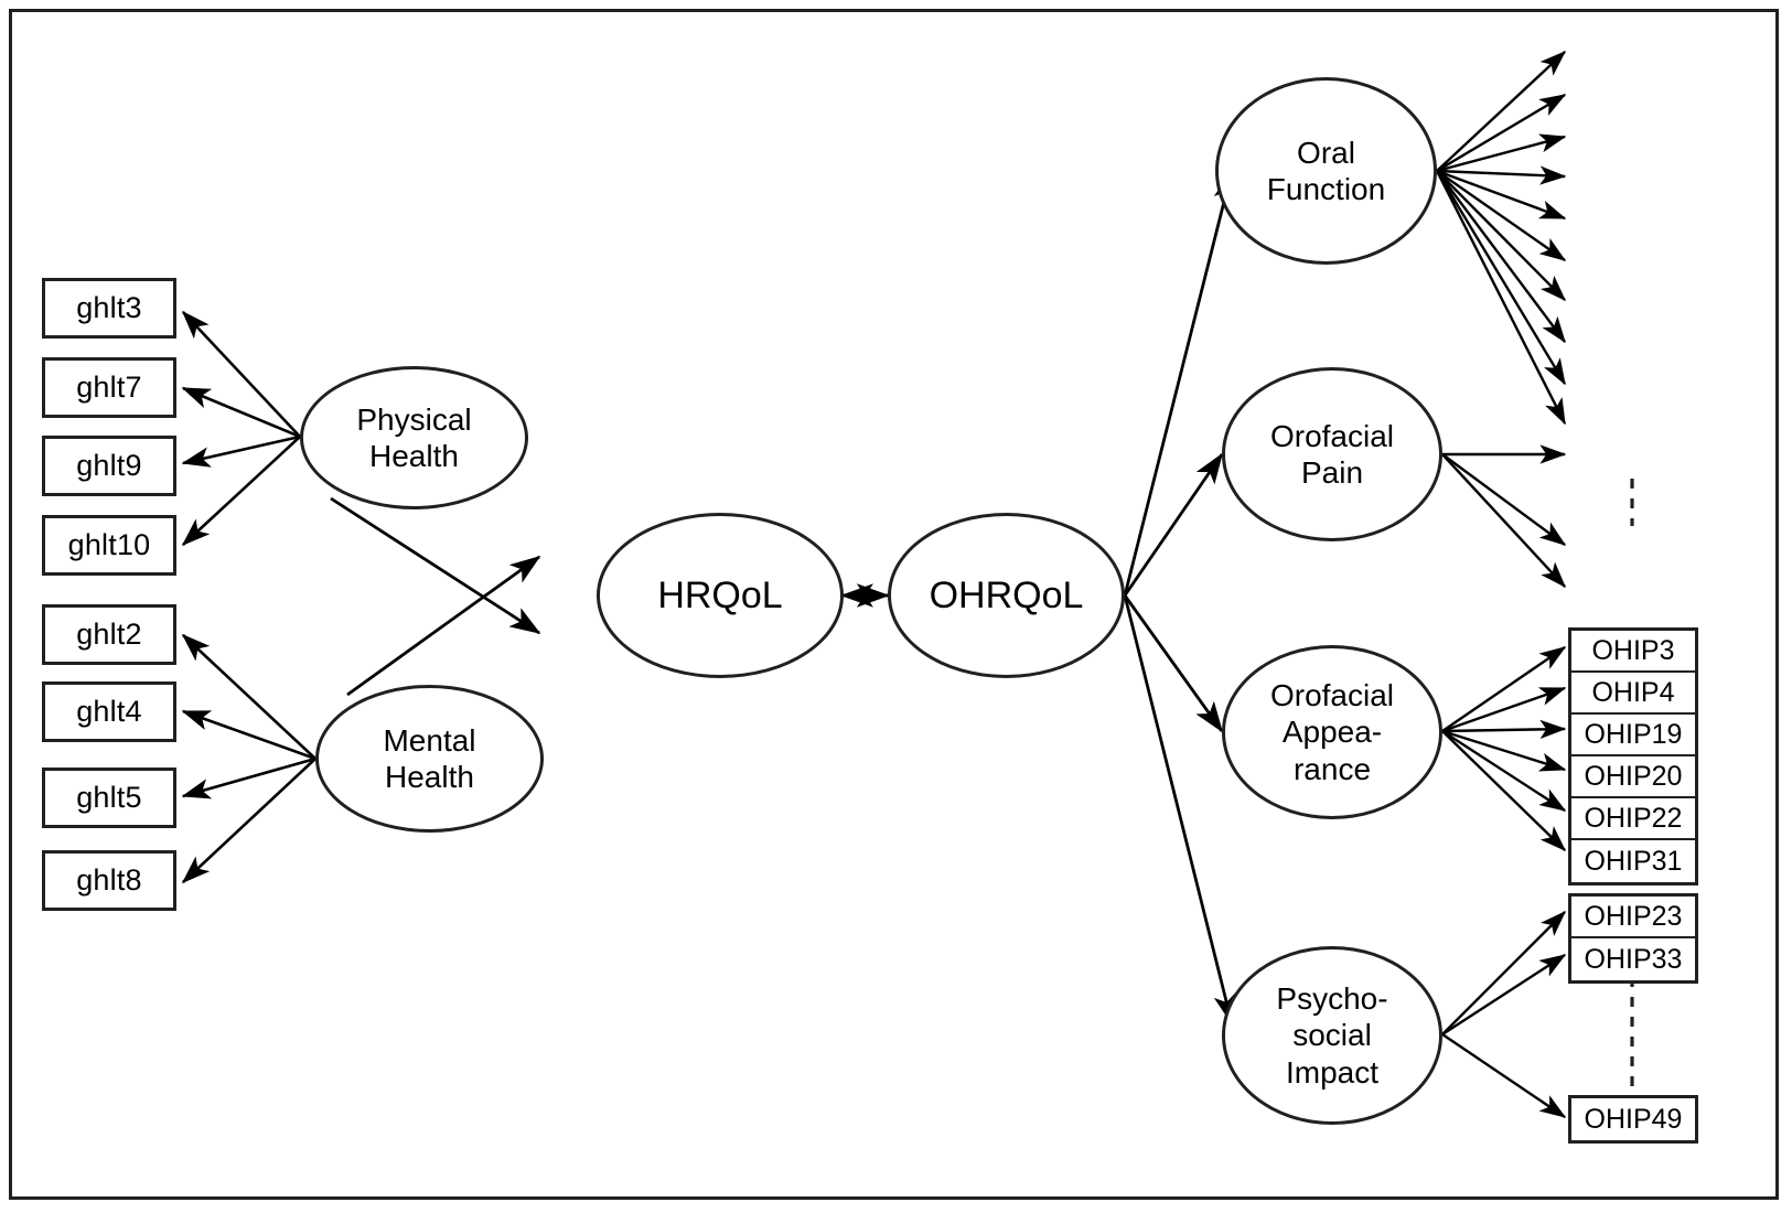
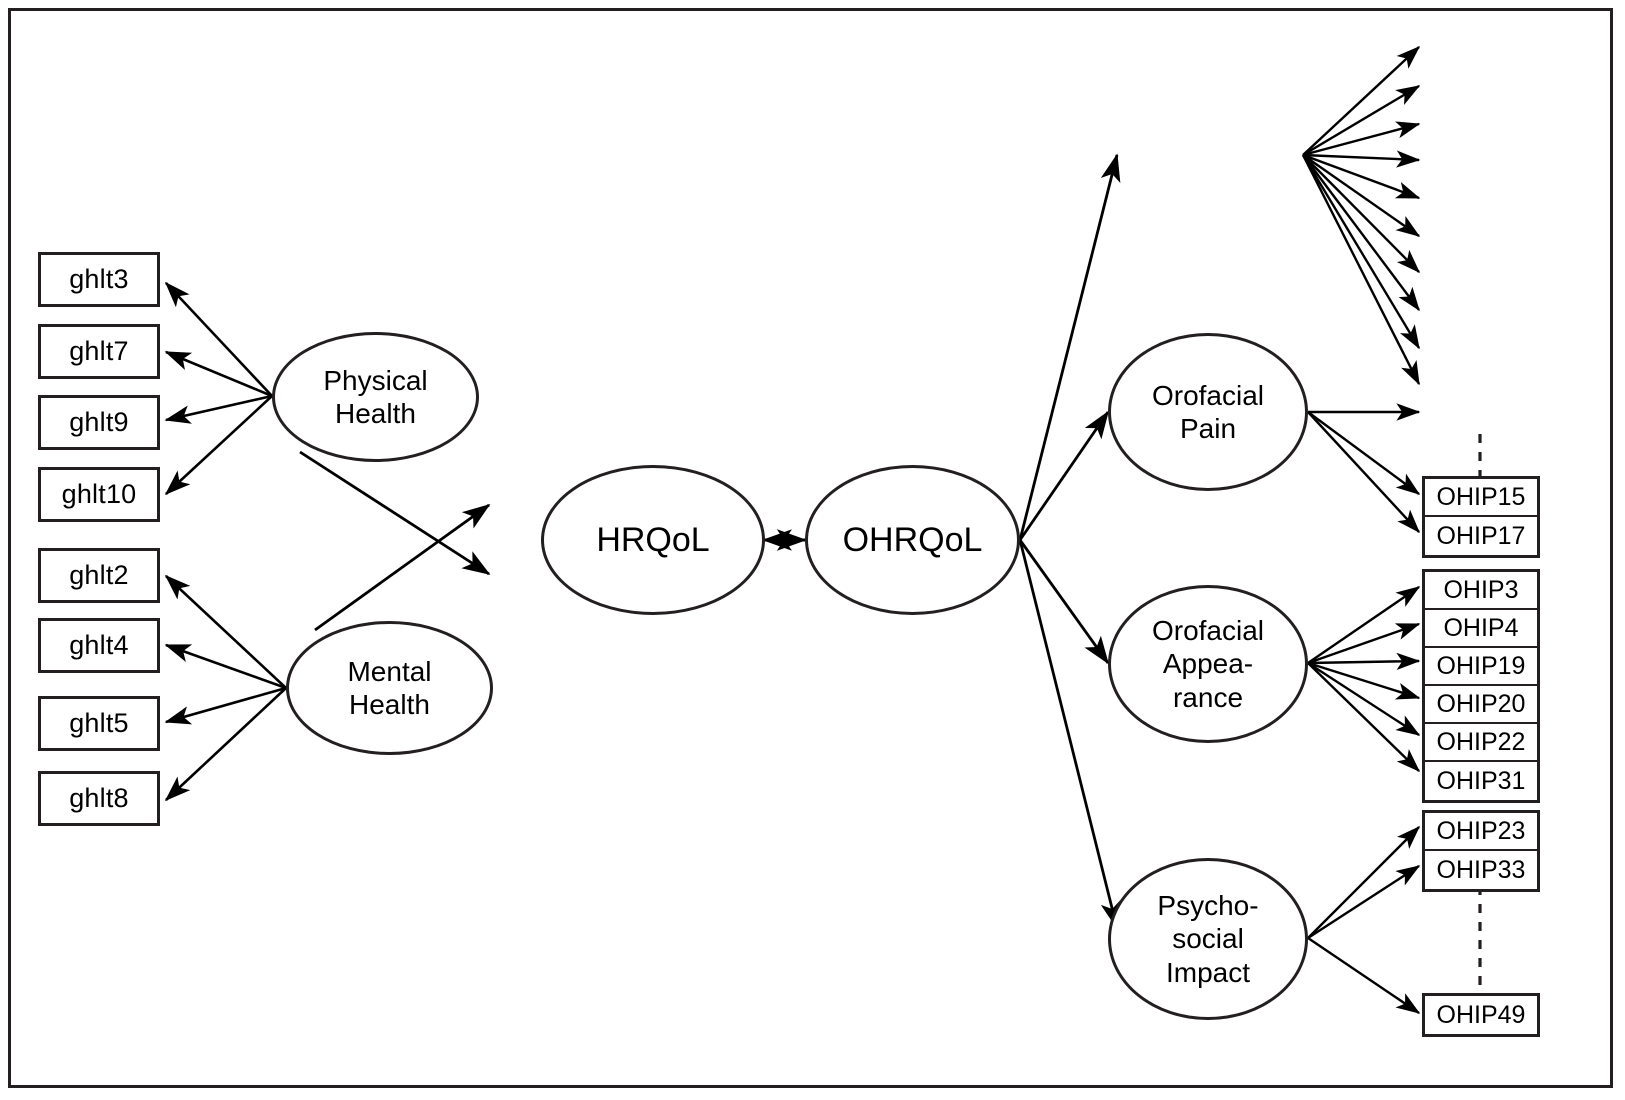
  ghlt3
  ghlt7
  ghlt9
  ghlt10
  ghlt2
  ghlt4
  ghlt5
  ghlt8
  Physical
  Health
  Mental
  Health
  HRQoL
  OHRQoL
- Oral
- Function
  Orofacial
  Pain
  Orofacial
  Appea-
  rance
  Psycho-
  social
  Impact
+ OHIP15
+ OHIP17
  OHIP3
  OHIP4
  OHIP19
  OHIP20
  OHIP22
  OHIP31
  OHIP23
  OHIP33
  OHIP49
